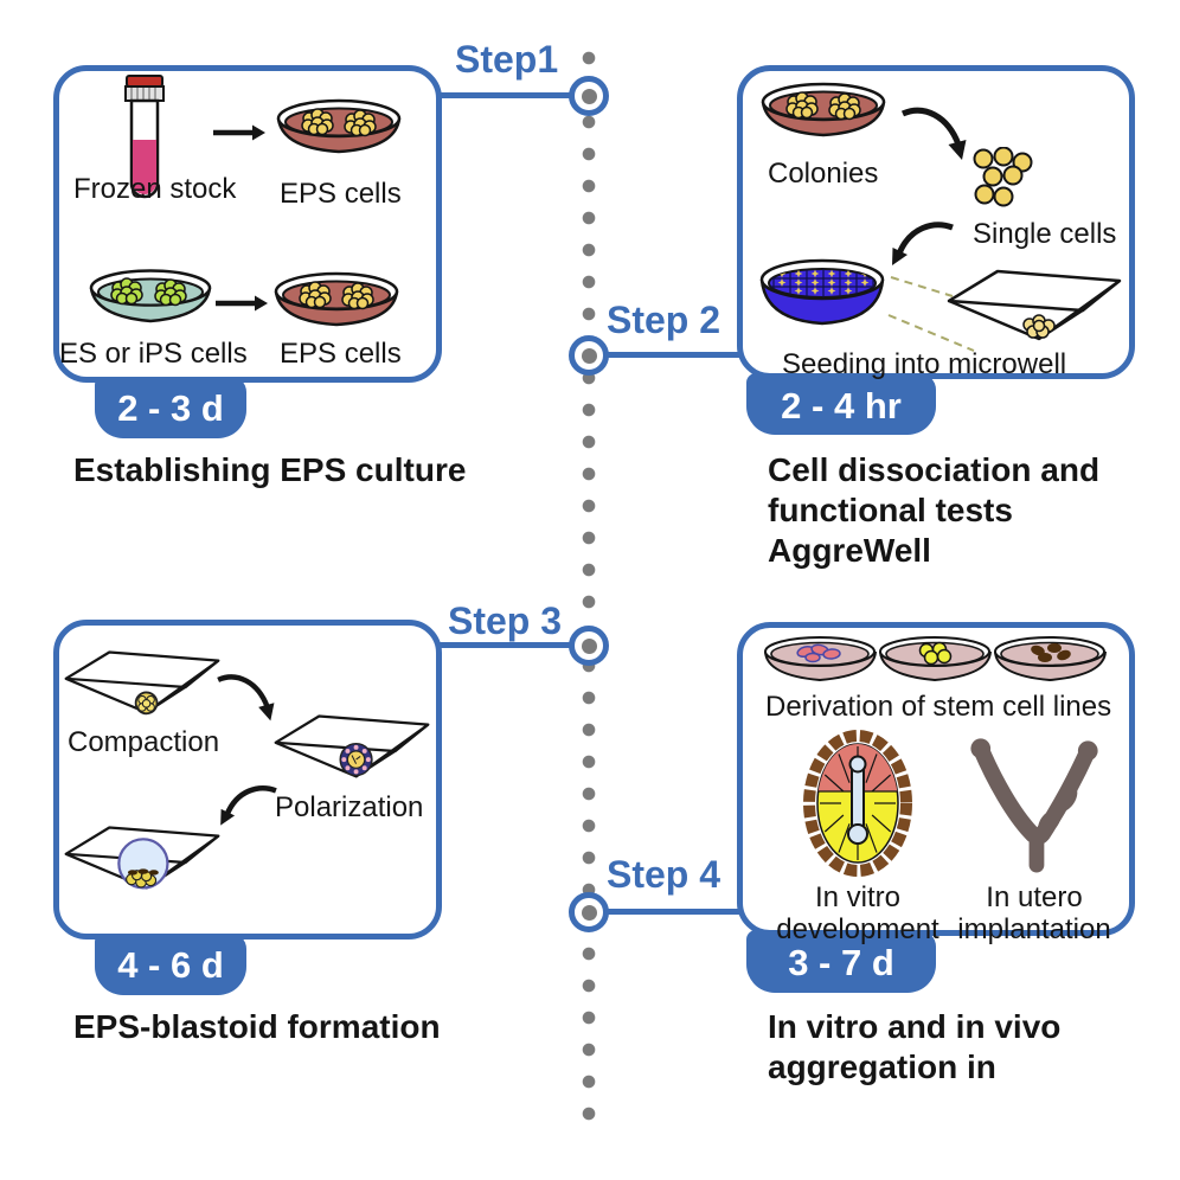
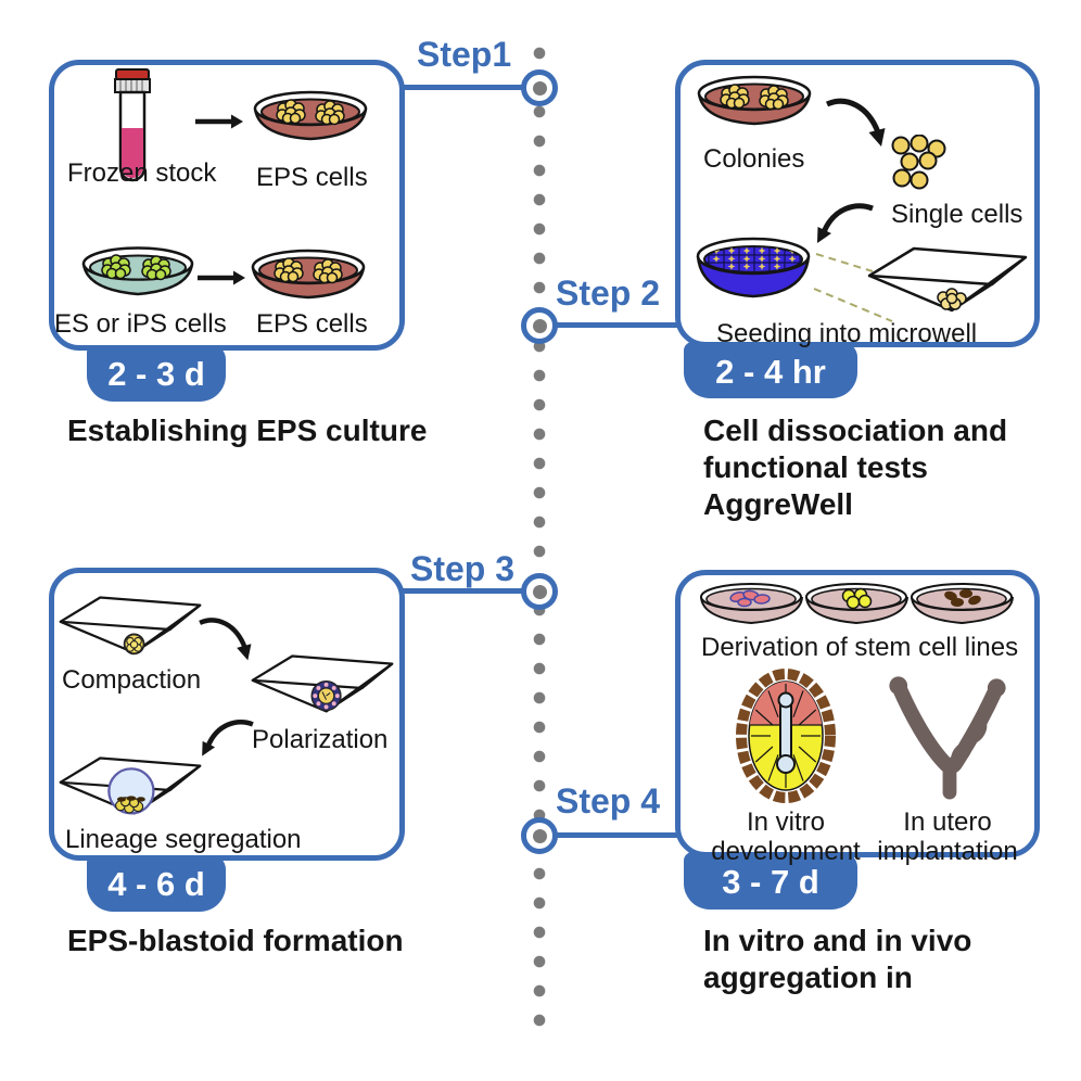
  Step1
  Step 2
  Step 3
  Step 4
  2 - 3 d
  2 - 4 hr
  4 - 6 d
  3 - 7 d
  Establishing EPS culture
  Cell dissociation and
  functional tests
  AggreWell
  EPS-blastoid formation
  In vitro and in vivo
  aggregation in
  Frozen stock
  EPS cells
  ES or iPS cells
  EPS cells
  Colonies
  Single cells
  Seeding into microwell
  Compaction
  Polarization
+ Lineage segregation
  Derivation of stem cell lines
  In vitro
  development
  In utero
  implantation
